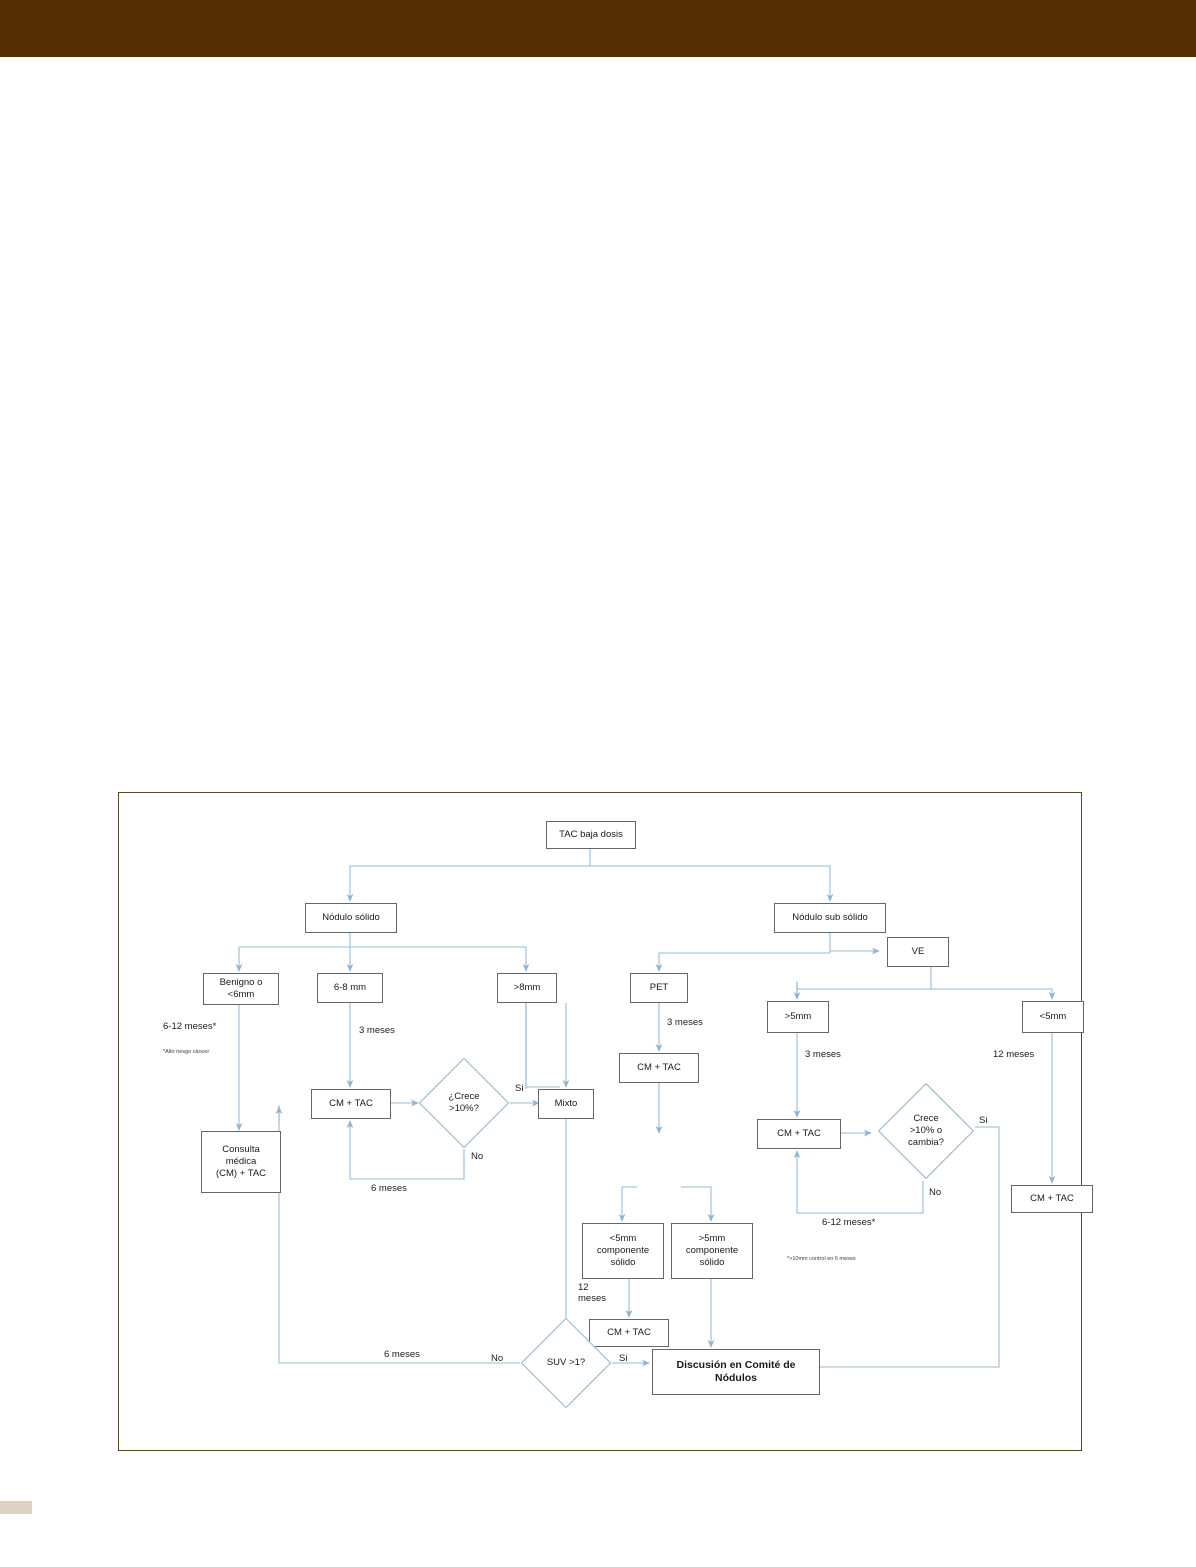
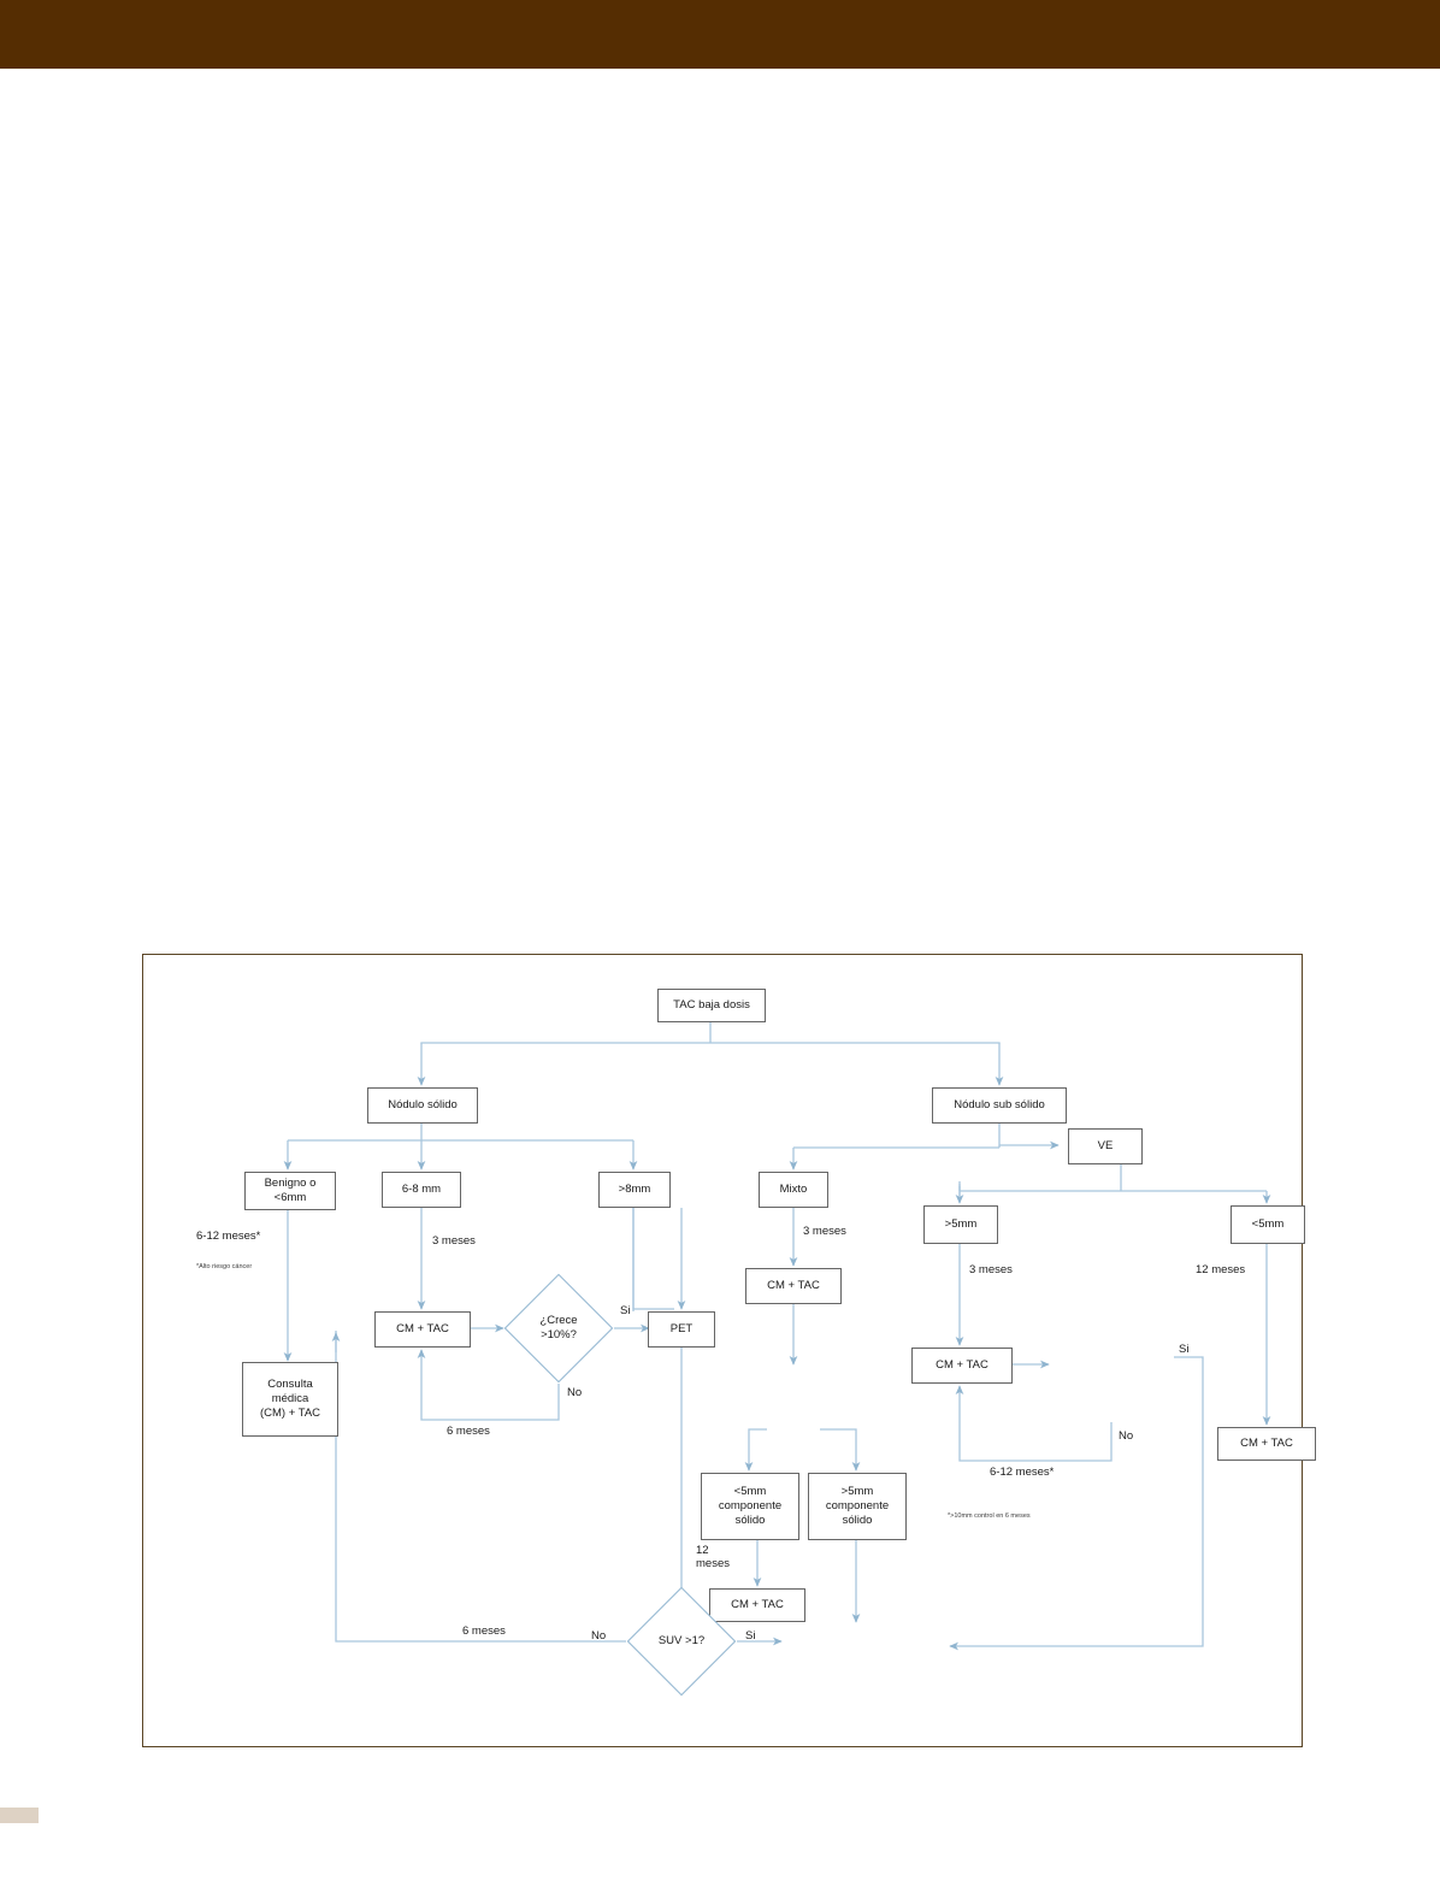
  TAC baja dosis
  Nódulo sólido
  Nódulo sub sólido
  Benigno o
  <6mm
  6-8 mm
  >8mm
- PET
+ Mixto
  VE
  >5mm
  <5mm
  Consulta
  médica
  (CM) + TAC
  CM + TAC
  CM + TAC
  CM + TAC
  CM + TAC
  CM + TAC
- Mixto
+ PET
  <5mm
  componente
  sólido
  >5mm
  componente
  sólido
- Discusión en Comité de
- Nódulos
  ¿Crece
  >10%?
- Crece
- >10% o
- cambia?
  SUV >1?
  6-12 meses*
  3 meses
  3 meses
  3 meses
  12 meses
  6 meses
  6 meses
  12
  meses
  6-12 meses*
  Si
  No
  Si
  No
  Si
  No
